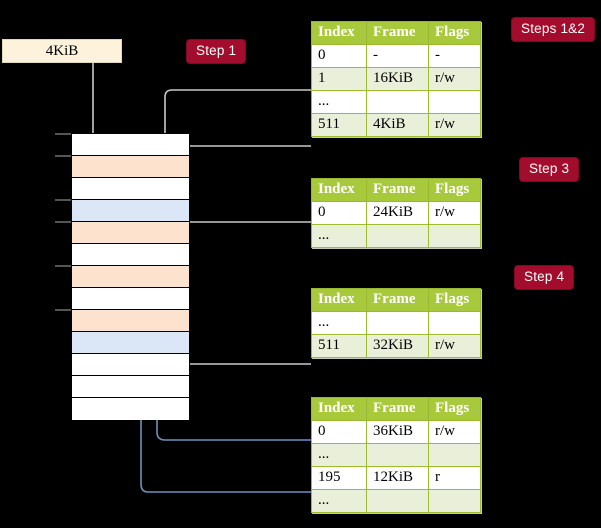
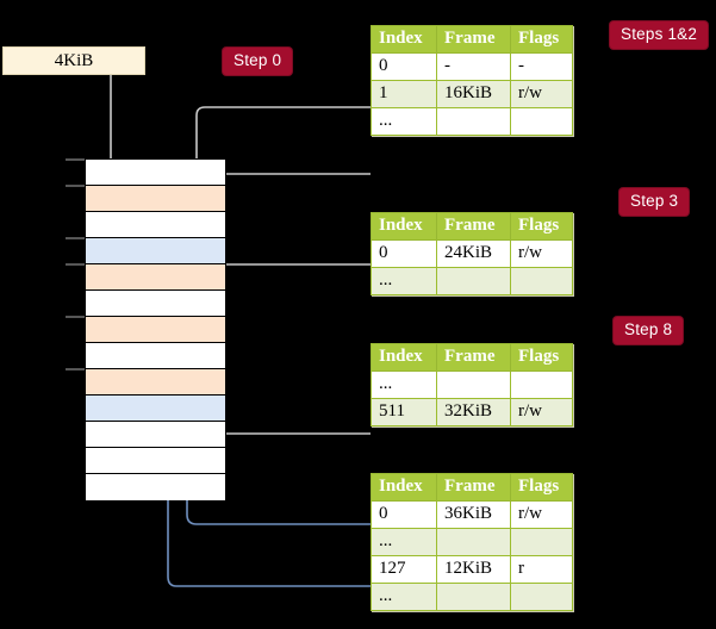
- Step 1
+ Step 0
  Steps 1&2
  Step 3
- Step 4
+ Step 8
  4KiB
  Index	Frame	Flags
  0	-	-
  1	16KiB	r/w
  ...
- 511	4KiB	r/w
  Index	Frame	Flags
  0	24KiB	r/w
  ...
  Index	Frame	Flags
  ...
  511	32KiB	r/w
  Index	Frame	Flags
  0	36KiB	r/w
  ...
- 195	12KiB	r
+ 127	12KiB	r
  ...
